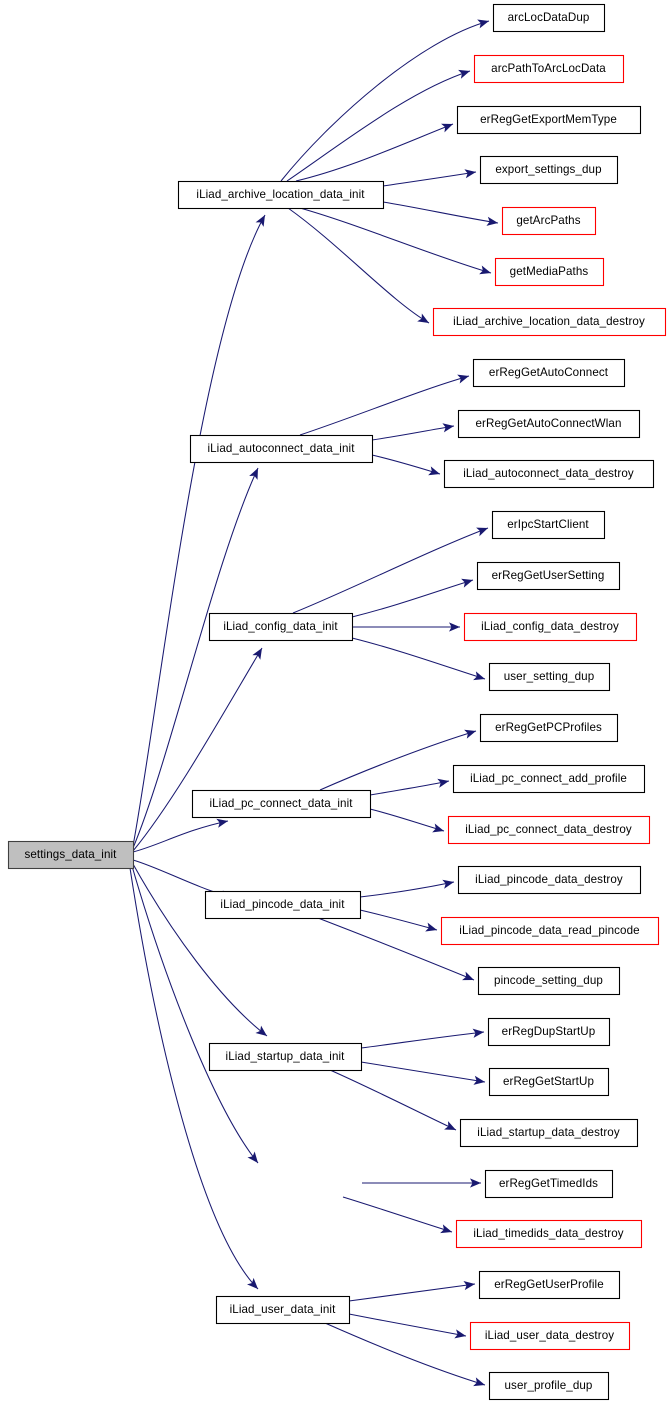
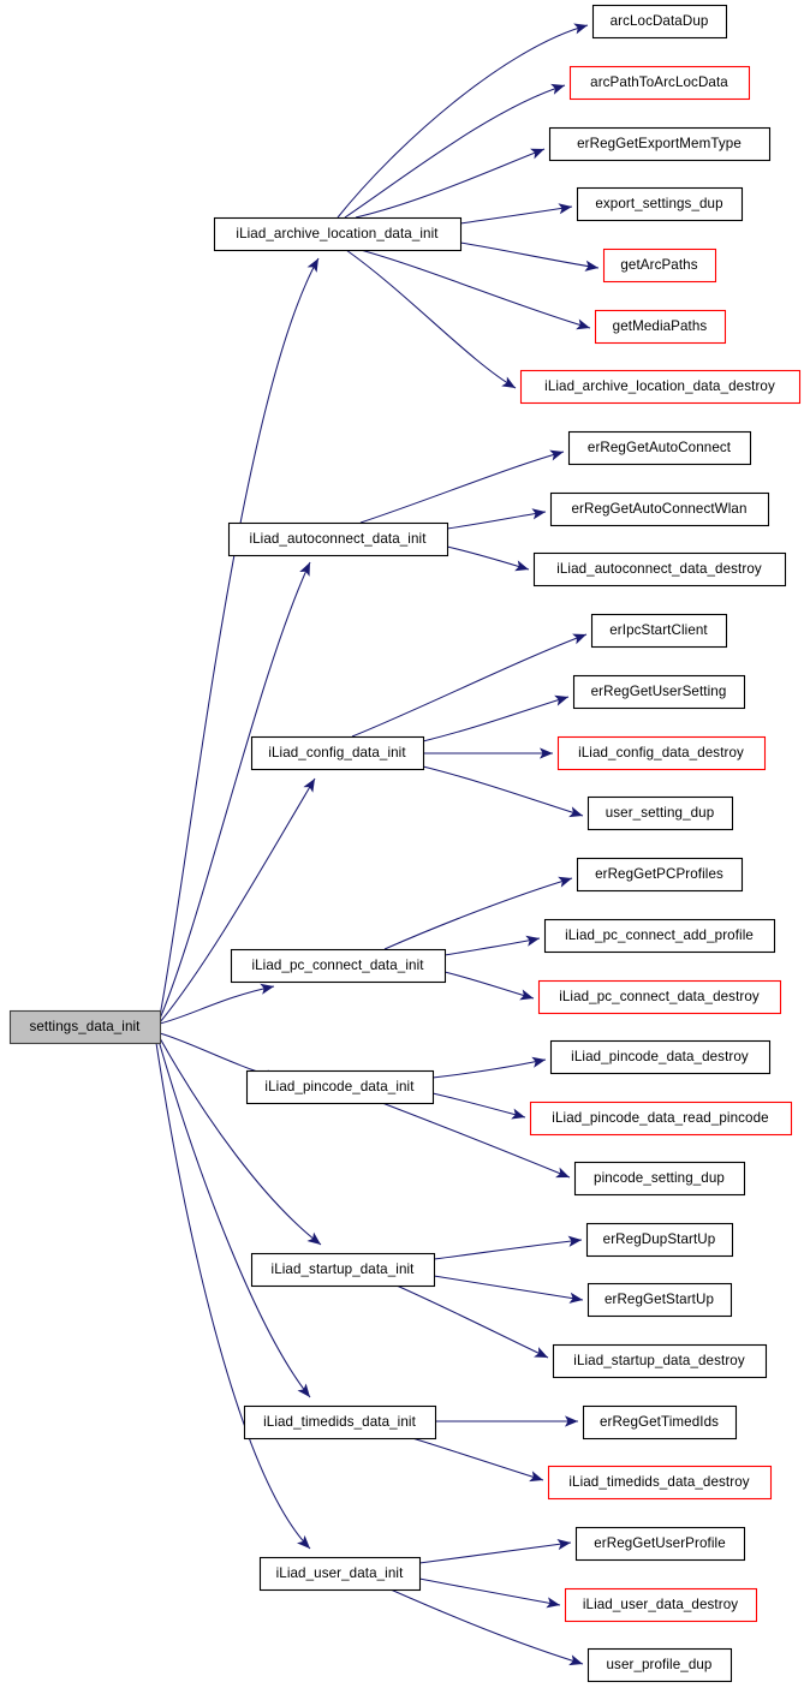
  settings_data_init
  iLiad_archive_location_data_init
  arcLocDataDup
  arcPathToArcLocData
  erRegGetExportMemType
  export_settings_dup
  getArcPaths
  getMediaPaths
  iLiad_archive_location_data_destroy
  iLiad_autoconnect_data_init
  erRegGetAutoConnect
  erRegGetAutoConnectWlan
  iLiad_autoconnect_data_destroy
  iLiad_config_data_init
  erIpcStartClient
  erRegGetUserSetting
  iLiad_config_data_destroy
  user_setting_dup
  iLiad_pc_connect_data_init
  erRegGetPCProfiles
  iLiad_pc_connect_add_profile
  iLiad_pc_connect_data_destroy
  iLiad_pincode_data_init
  iLiad_pincode_data_destroy
  iLiad_pincode_data_read_pincode
  pincode_setting_dup
  iLiad_startup_data_init
  erRegDupStartUp
  erRegGetStartUp
  iLiad_startup_data_destroy
+ iLiad_timedids_data_init
  erRegGetTimedIds
  iLiad_timedids_data_destroy
  iLiad_user_data_init
  erRegGetUserProfile
  iLiad_user_data_destroy
  user_profile_dup
